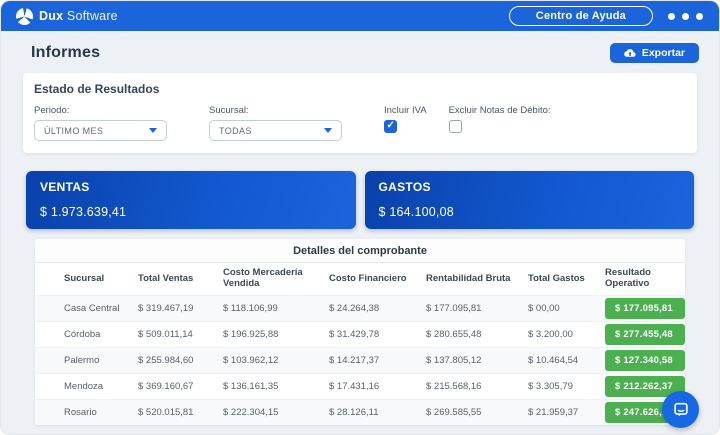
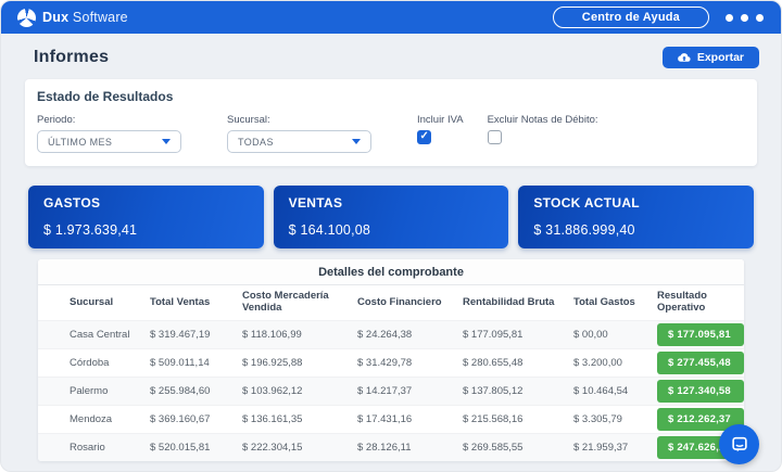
  Dux Software
  Centro de Ayuda
  Informes
  Exportar
  Estado de Resultados
  Periodo:
  ÚLTIMO MES
  Sucursal:
  TODAS
  Incluir IVA
  Excluir Notas de Débito:
- VENTAS
+ GASTOS
  $ 1.973.639,41
- GASTOS
+ VENTAS
  $ 164.100,08
+ STOCK ACTUAL
+ $ 31.886.999,40
  Detalles del comprobante
  Sucursal
  Total Ventas
  Costo Mercadería Vendida
  Costo Financiero
  Rentabilidad Bruta
  Total Gastos
  Resultado Operativo
  Casa Central
  $ 319.467,19
  $ 118.106,99
  $ 24.264,38
  $ 177.095,81
  $ 00,00
  $ 177.095,81
  Córdoba
  $ 509.011,14
  $ 196.925,88
  $ 31.429,78
  $ 280.655,48
  $ 3.200,00
  $ 277.455,48
  Palermo
  $ 255.984,60
  $ 103.962,12
  $ 14.217,37
  $ 137.805,12
  $ 10.464,54
  $ 127.340,58
  Mendoza
  $ 369.160,67
  $ 136.161,35
  $ 17.431,16
  $ 215.568,16
  $ 3.305,79
  $ 212.262,37
  Rosario
  $ 520.015,81
  $ 222.304,15
  $ 28.126,11
  $ 269.585,55
  $ 21.959,37
  $ 247.626,
